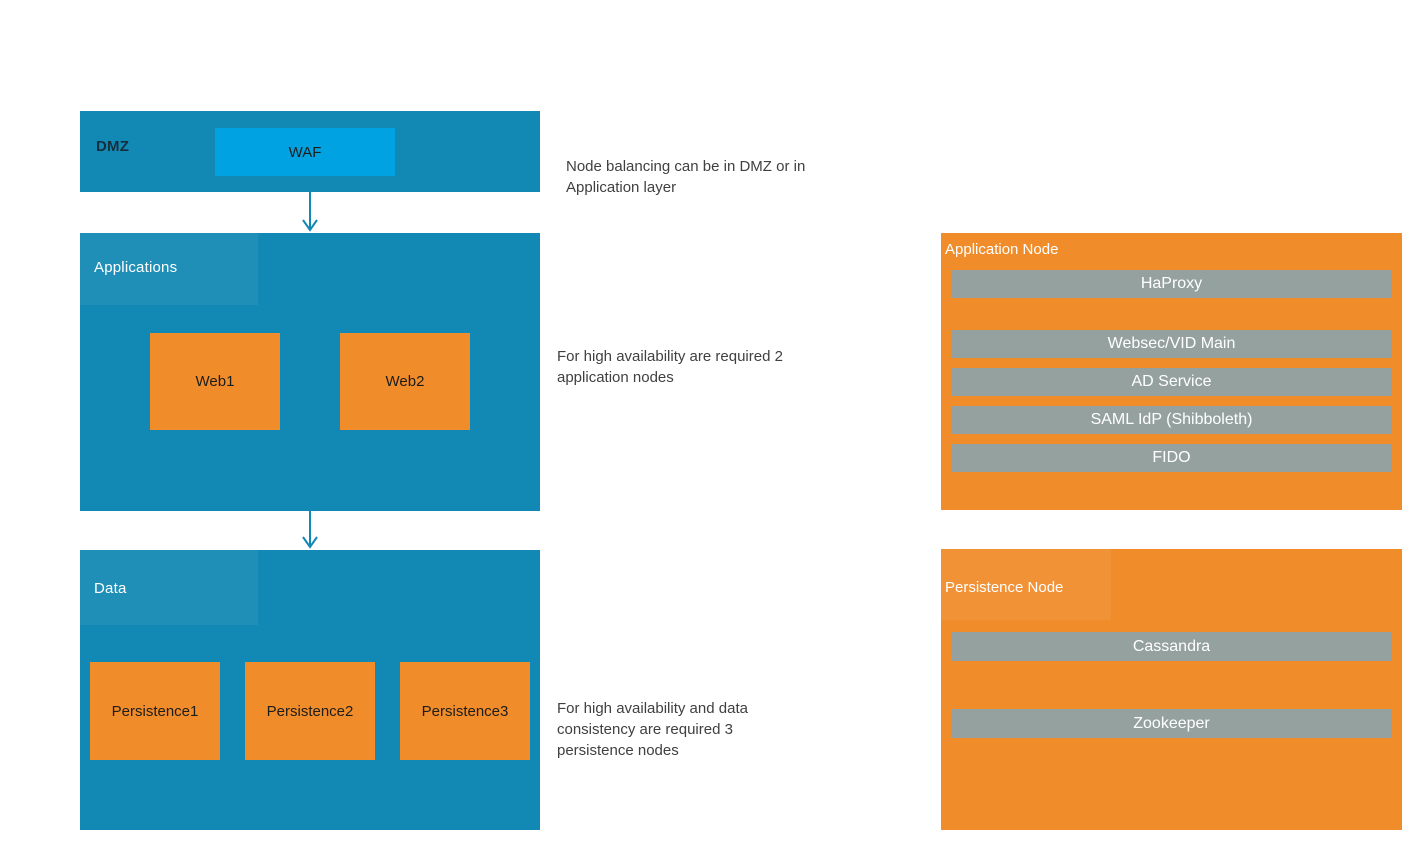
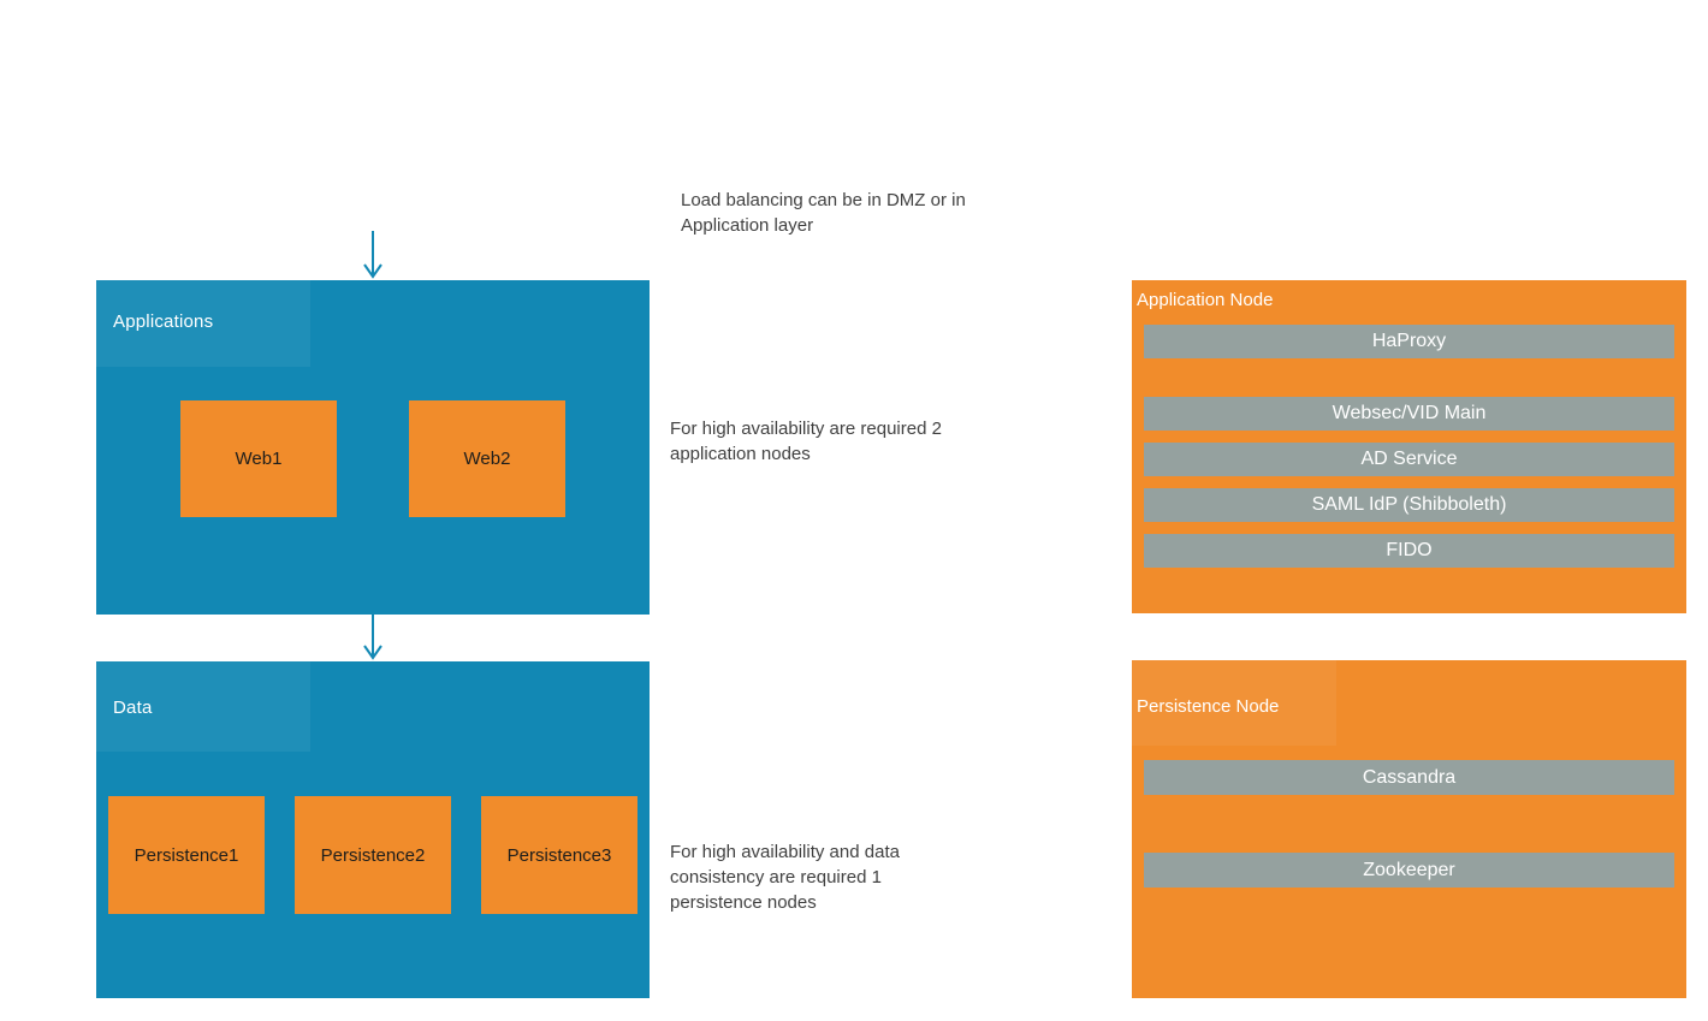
- DMZ
- WAF
  Applications
  Web1
  Web2
  Data
  Persistence1
  Persistence2
  Persistence3
- Node balancing can be in DMZ or in Application layer
+ Load balancing can be in DMZ or in Application layer
  For high availability are required 2 application nodes
- For high availability and data consistency are required 3 persistence nodes
+ For high availability and data consistency are required 1 persistence nodes
  Application Node
  HaProxy
  Websec/VID Main
  AD Service
  SAML IdP (Shibboleth)
  FIDO
  Persistence Node
  Cassandra
  Zookeeper
